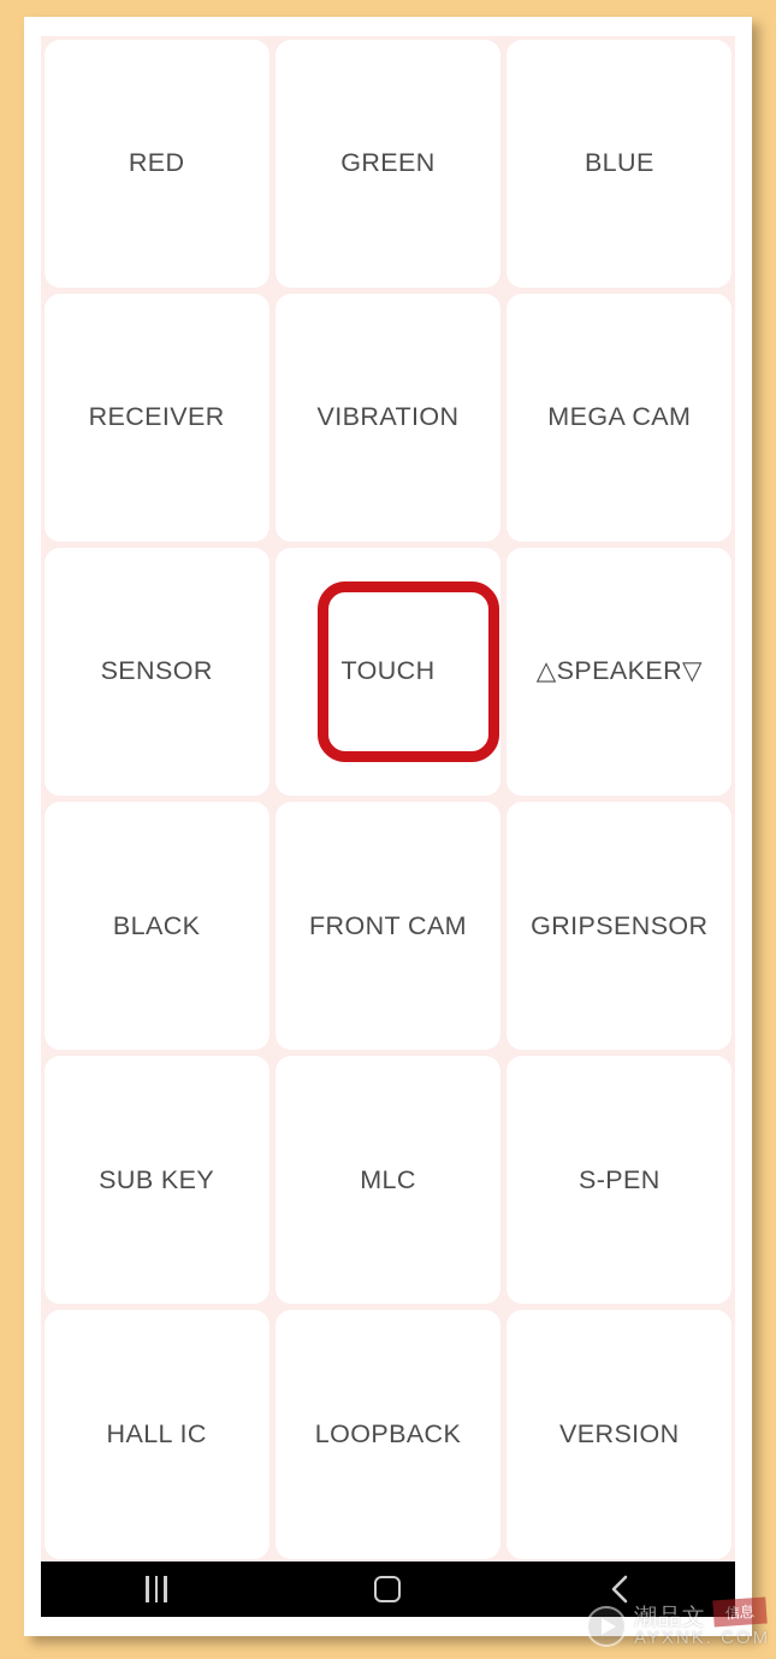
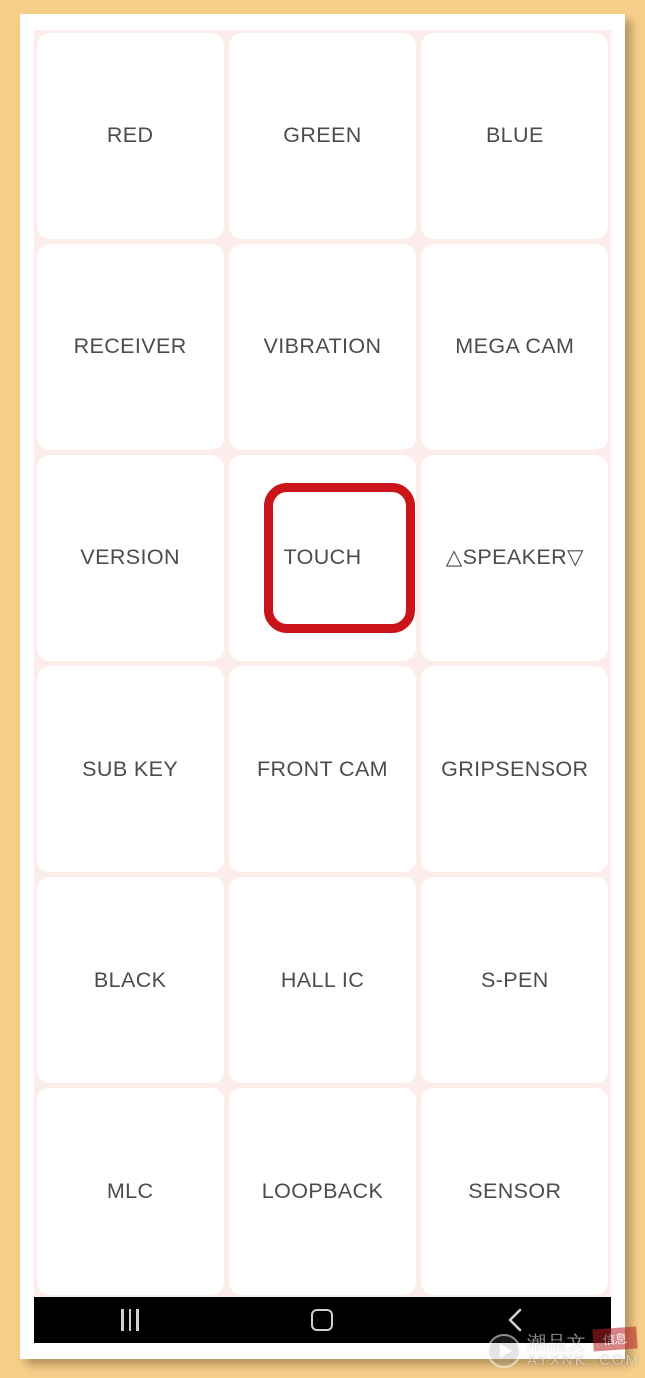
  RED
  GREEN
  BLUE
  RECEIVER
  VIBRATION
  MEGA CAM
- SENSOR
+ VERSION
  TOUCH
  △SPEAKER▽
- BLACK
+ SUB KEY
  FRONT CAM
  GRIPSENSOR
- SUB KEY
+ BLACK
- MLC
+ HALL IC
  S-PEN
- HALL IC
+ MLC
  LOOPBACK
- VERSION
+ SENSOR
  潮品文
  AYXNK. COM
